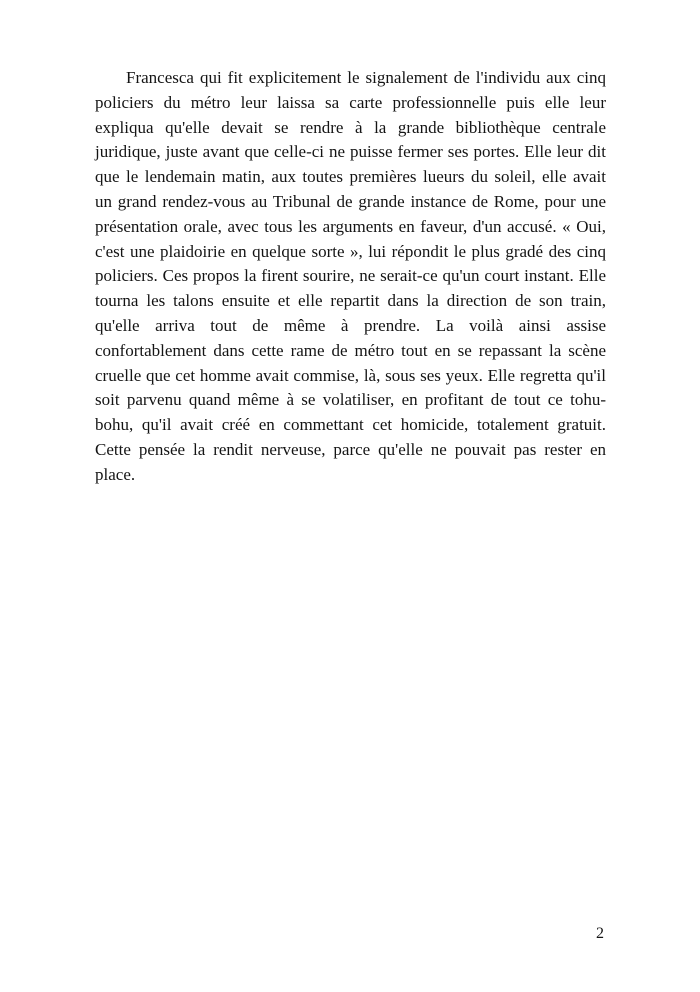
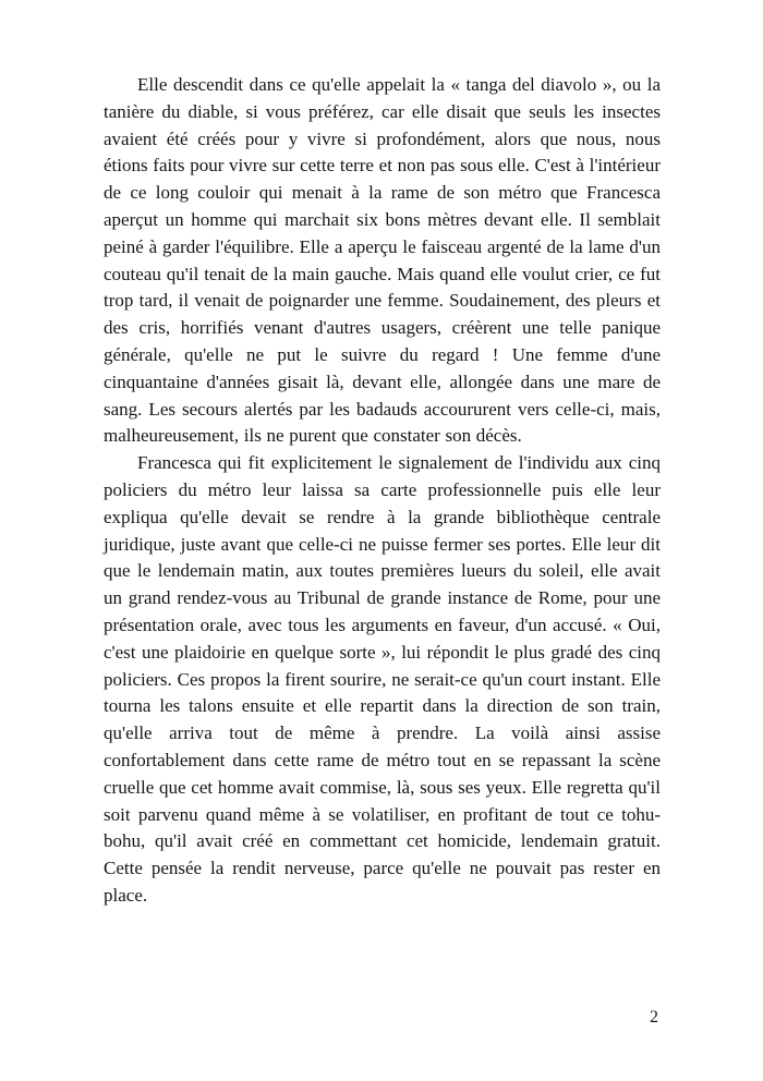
+ Elle descendit dans ce qu'elle appelait la « tanga del diavolo », ou la tanière du diable, si vous préférez, car elle disait que seuls les insectes avaient été créés pour y vivre si profondément, alors que nous, nous étions faits pour vivre sur cette terre et non pas sous elle. C'est à l'intérieur de ce long couloir qui menait à la rame de son métro que Francesca aperçut un homme qui marchait six bons mètres devant elle. Il semblait peiné à garder l'équilibre. Elle a aperçu le faisceau argenté de la lame d'un couteau qu'il tenait de la main gauche. Mais quand elle voulut crier, ce fut trop tard, il venait de poignarder une femme. Soudainement, des pleurs et des cris, horrifiés venant d'autres usagers, créèrent une telle panique générale, qu'elle ne put le suivre du regard ! Une femme d'une cinquantaine d'années gisait là, devant elle, allongée dans une mare de sang. Les secours alertés par les badauds accoururent vers celle-ci, mais, malheureusement, ils ne purent que constater son décès.
- Francesca qui fit explicitement le signalement de l'individu aux cinq policiers du métro leur laissa sa carte professionnelle puis elle leur expliqua qu'elle devait se rendre à la grande bibliothèque centrale juridique, juste avant que celle-ci ne puisse fermer ses portes. Elle leur dit que le lendemain matin, aux toutes premières lueurs du soleil, elle avait un grand rendez-vous au Tribunal de grande instance de Rome, pour une présentation orale, avec tous les arguments en faveur, d'un accusé. « Oui, c'est une plaidoirie en quelque sorte », lui répondit le plus gradé des cinq policiers. Ces propos la firent sourire, ne serait-ce qu'un court instant. Elle tourna les talons ensuite et elle repartit dans la direction de son train, qu'elle arriva tout de même à prendre. La voilà ainsi assise confortablement dans cette rame de métro tout en se repassant la scène cruelle que cet homme avait commise, là, sous ses yeux. Elle regretta qu'il soit parvenu quand même à se volatiliser, en profitant de tout ce tohu-bohu, qu'il avait créé en commettant cet homicide, totalement gratuit. Cette pensée la rendit nerveuse, parce qu'elle ne pouvait pas rester en place.
+ Francesca qui fit explicitement le signalement de l'individu aux cinq policiers du métro leur laissa sa carte professionnelle puis elle leur expliqua qu'elle devait se rendre à la grande bibliothèque centrale juridique, juste avant que celle-ci ne puisse fermer ses portes. Elle leur dit que le lendemain matin, aux toutes premières lueurs du soleil, elle avait un grand rendez-vous au Tribunal de grande instance de Rome, pour une présentation orale, avec tous les arguments en faveur, d'un accusé. « Oui, c'est une plaidoirie en quelque sorte », lui répondit le plus gradé des cinq policiers. Ces propos la firent sourire, ne serait-ce qu'un court instant. Elle tourna les talons ensuite et elle repartit dans la direction de son train, qu'elle arriva tout de même à prendre. La voilà ainsi assise confortablement dans cette rame de métro tout en se repassant la scène cruelle que cet homme avait commise, là, sous ses yeux. Elle regretta qu'il soit parvenu quand même à se volatiliser, en profitant de tout ce tohu-bohu, qu'il avait créé en commettant cet homicide, lendemain gratuit. Cette pensée la rendit nerveuse, parce qu'elle ne pouvait pas rester en place.
  2
